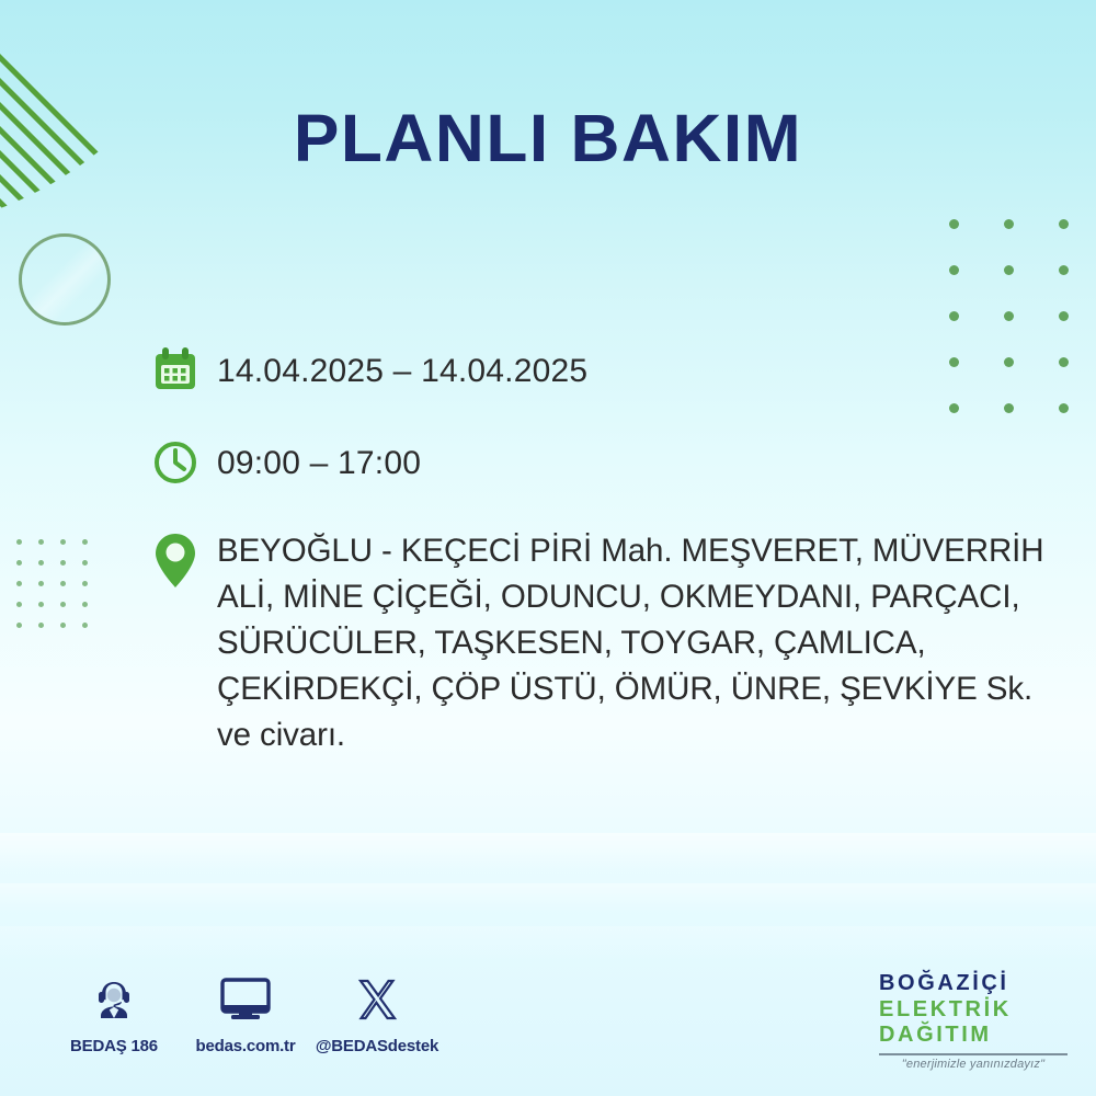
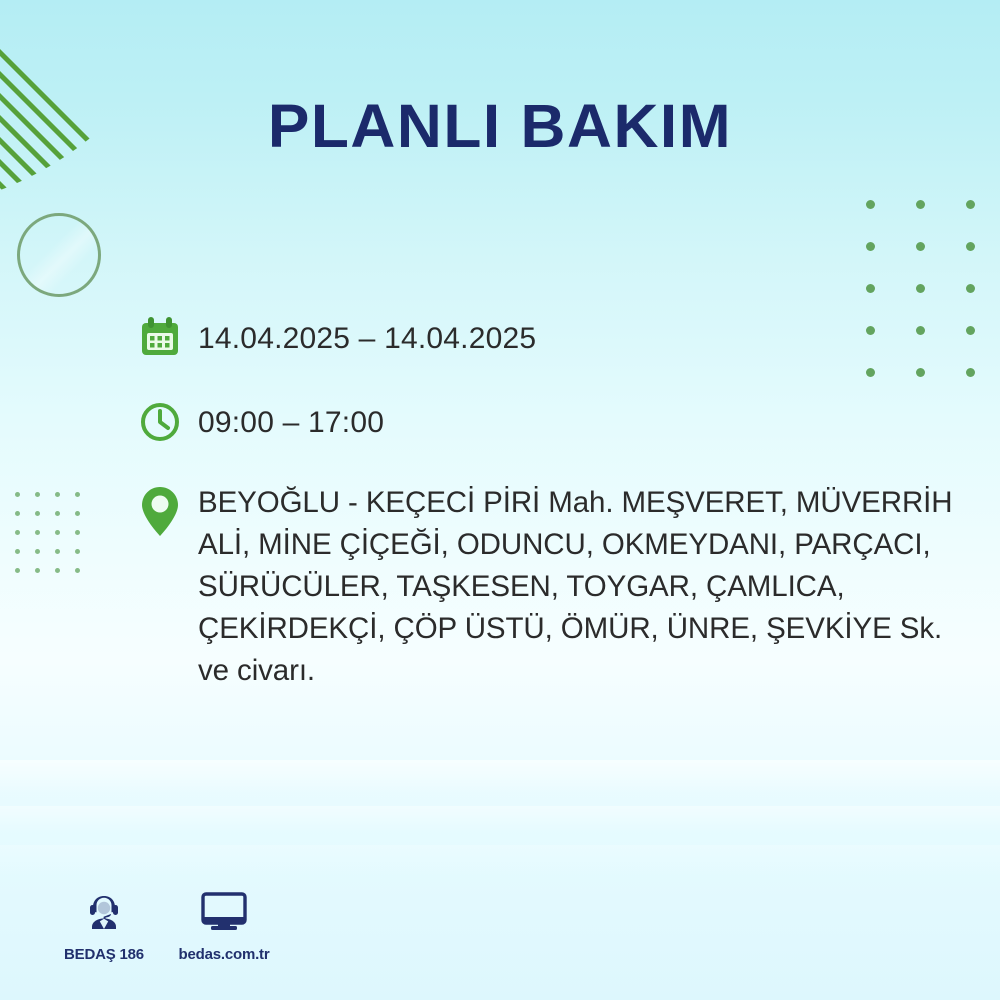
  PLANLI BAKIM
  14.04.2025 – 14.04.2025
  09:00 – 17:00
  BEYOĞLU - KEÇECİ PİRİ Mah. MEŞVERET, MÜVERRİH ALİ, MİNE ÇİÇEĞİ, ODUNCU, OKMEYDANI, PARÇACI, SÜRÜCÜLER, TAŞKESEN, TOYGAR, ÇAMLICA, ÇEKİRDEKÇİ, ÇÖP ÜSTÜ, ÖMÜR, ÜNRE, ŞEVKİYE Sk. ve civarı.
  BEDAŞ 186
  bedas.com.tr
- @BEDASdestek
- BOĞAZİÇİ
- ELEKTRİK
- DAĞITIM
- "enerjimizle yanınızdayız"
